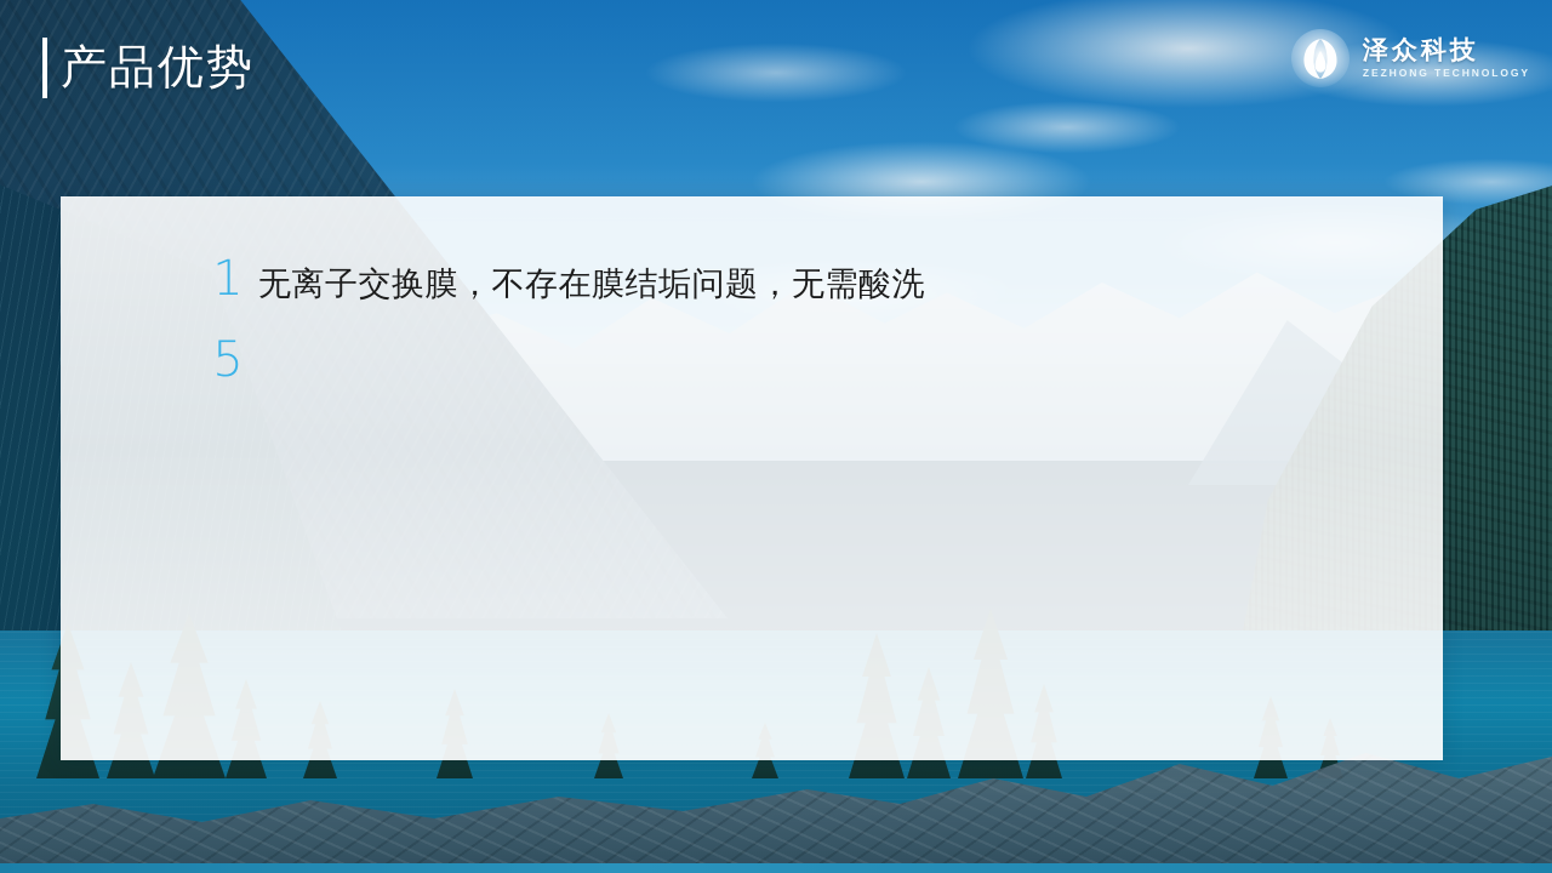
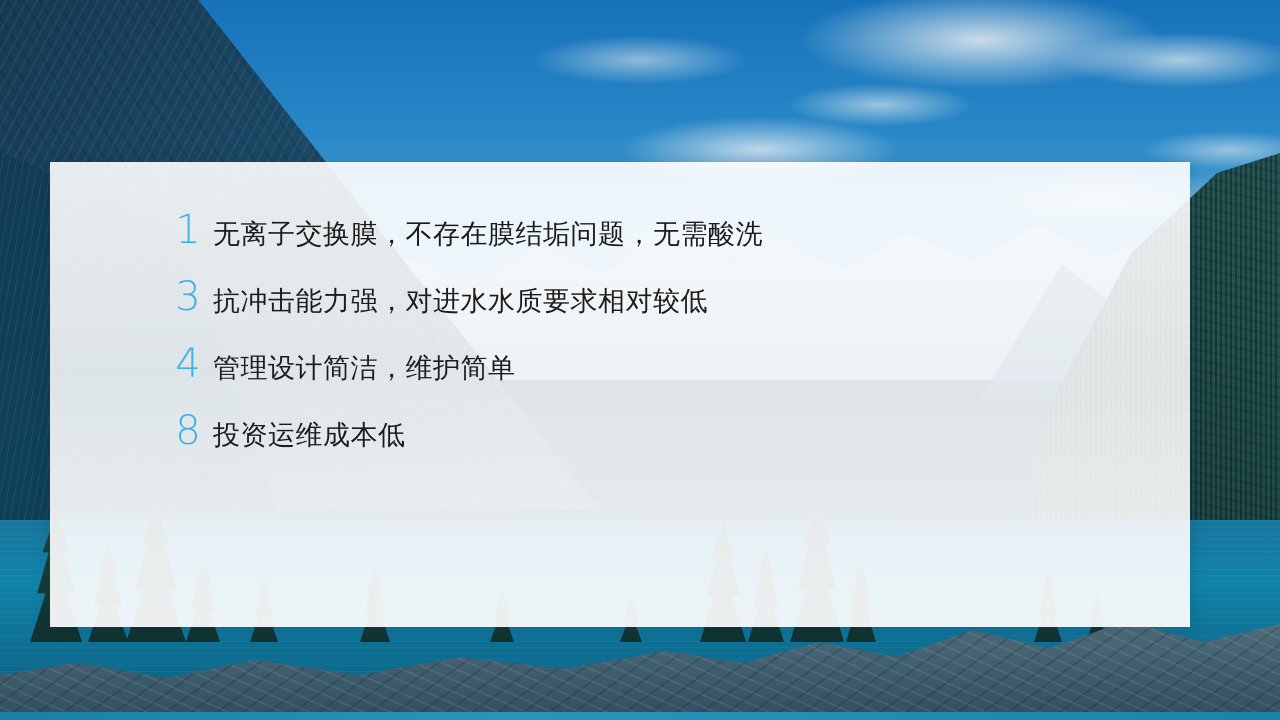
- 产品优势
- 泽众科技
- ZEZHONG TECHNOLOGY
  1
  无离子交换膜，不存在膜结垢问题，无需酸洗
+ 3
+ 抗冲击能力强，对进水水质要求相对较低
+ 4
+ 管理设计简洁，维护简单
- 5
+ 8
+ 投资运维成本低
